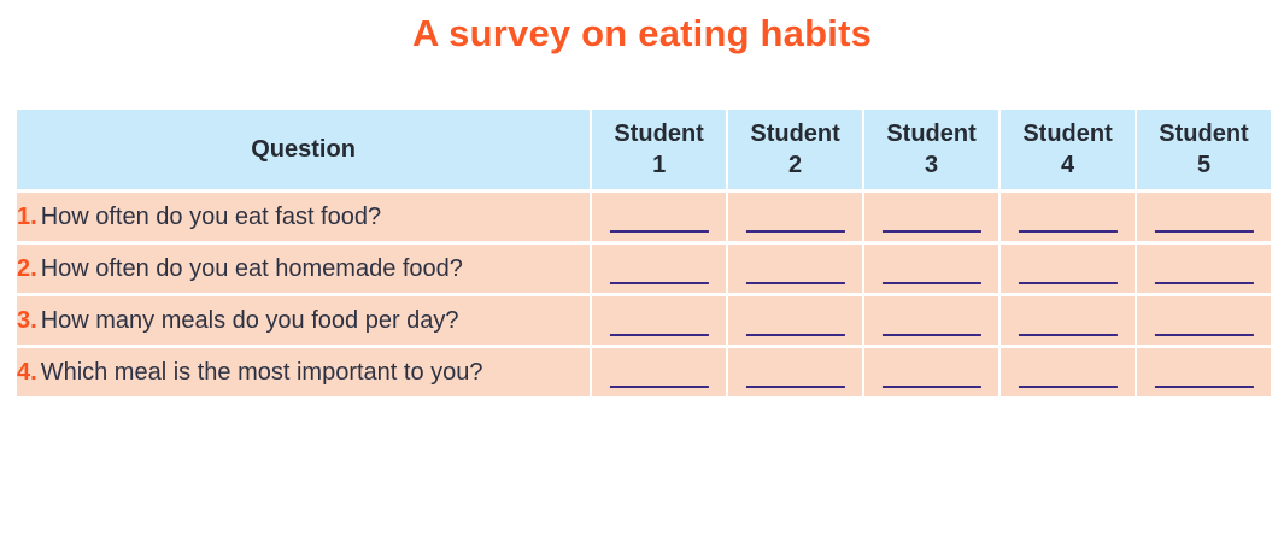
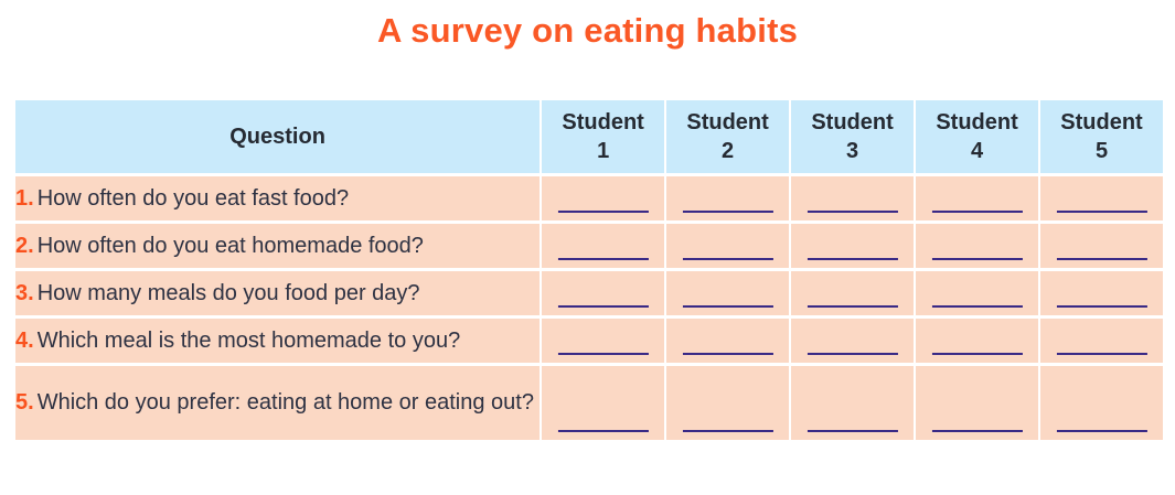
  A survey on eating habits
  Question	Student 1	Student 2	Student 3	Student 4	Student 5
  1. How often do you eat fast food?
  2. How often do you eat homemade food?
  3. How many meals do you food per day?
- 4. Which meal is the most important to you?
+ 4. Which meal is the most homemade to you?
+ 5. Which do you prefer: eating at home or eating out?
